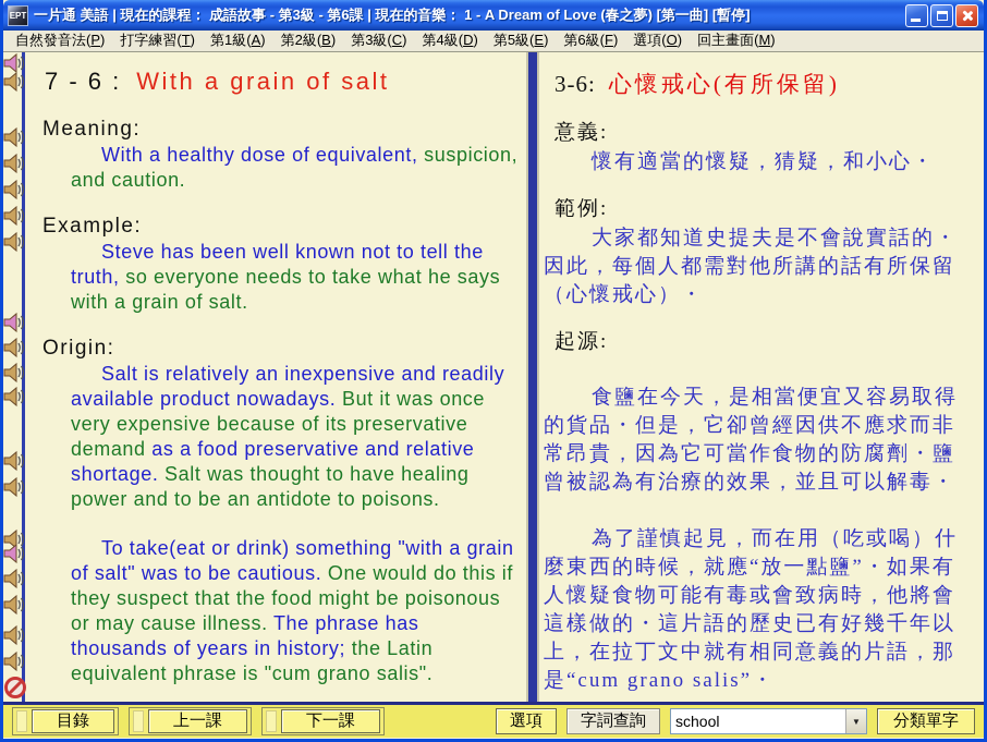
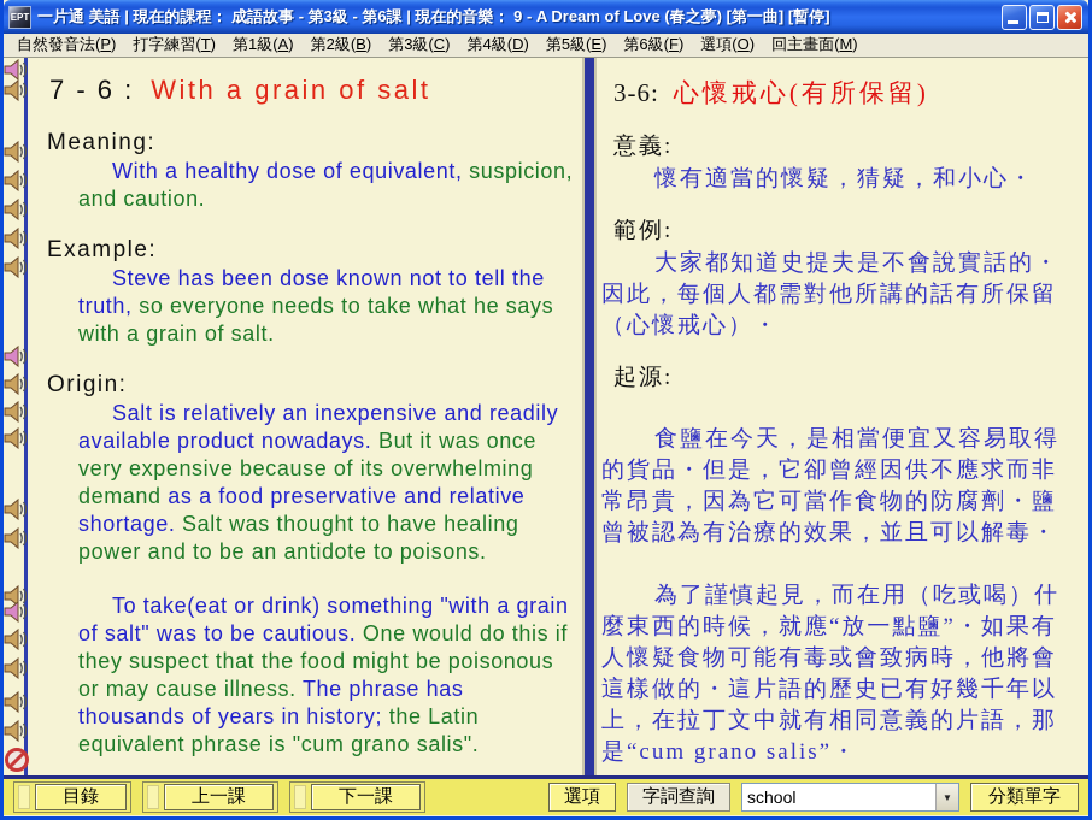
  EPT
- 一片通 美語 | 現在的課程： 成語故事 - 第3級 - 第6課 | 現在的音樂： 1 - A Dream of Love (春之夢) [第一曲] [暫停]
+ 一片通 美語 | 現在的課程： 成語故事 - 第3級 - 第6課 | 現在的音樂： 9 - A Dream of Love (春之夢) [第一曲] [暫停]
  自然發音法(P)
  打字練習(T)
  第1級(A)
  第2級(B)
  第3級(C)
  第4級(D)
  第5級(E)
  第6級(F)
  選項(O)
  回主畫面(M)
  7 - 6 : With a grain of salt
  Meaning:
  With a healthy dose of equivalent, suspicion, and caution.
  Example:
- Steve has been well known not to tell the truth, so everyone needs to take what he says with a grain of salt.
+ Steve has been dose known not to tell the truth, so everyone needs to take what he says with a grain of salt.
  Origin:
- Salt is relatively an inexpensive and readily available product nowadays. But it was once very expensive because of its preservative demand as a food preservative and relative shortage. Salt was thought to have healing power and to be an antidote to poisons.
+ Salt is relatively an inexpensive and readily available product nowadays. But it was once very expensive because of its overwhelming demand as a food preservative and relative shortage. Salt was thought to have healing power and to be an antidote to poisons.
  To take(eat or drink) something "with a grain of salt" was to be cautious. One would do this if they suspect that the food might be poisonous or may cause illness. The phrase has thousands of years in history; the Latin equivalent phrase is "cum grano salis".
  3-6: 心懷戒心(有所保留)
  意義:
  懷有適當的懷疑，猜疑，和小心・
  範例:
  大家都知道史提夫是不會說實話的・因此，每個人都需對他所講的話有所保留（心懷戒心）・
  起源:
  食鹽在今天，是相當便宜又容易取得的貨品・但是，它卻曾經因供不應求而非常昂貴，因為它可當作食物的防腐劑・鹽曾被認為有治療的效果，並且可以解毒・
  為了謹慎起見，而在用（吃或喝）什麼東西的時候，就應“放一點鹽”・如果有人懷疑食物可能有毒或會致病時，他將會這樣做的・這片語的歷史已有好幾千年以上，在拉丁文中就有相同意義的片語，那是“cum grano salis”・
  目錄
  上一課
  下一課
  選項
  字詞查詢
  school
  ▼
  分類單字
